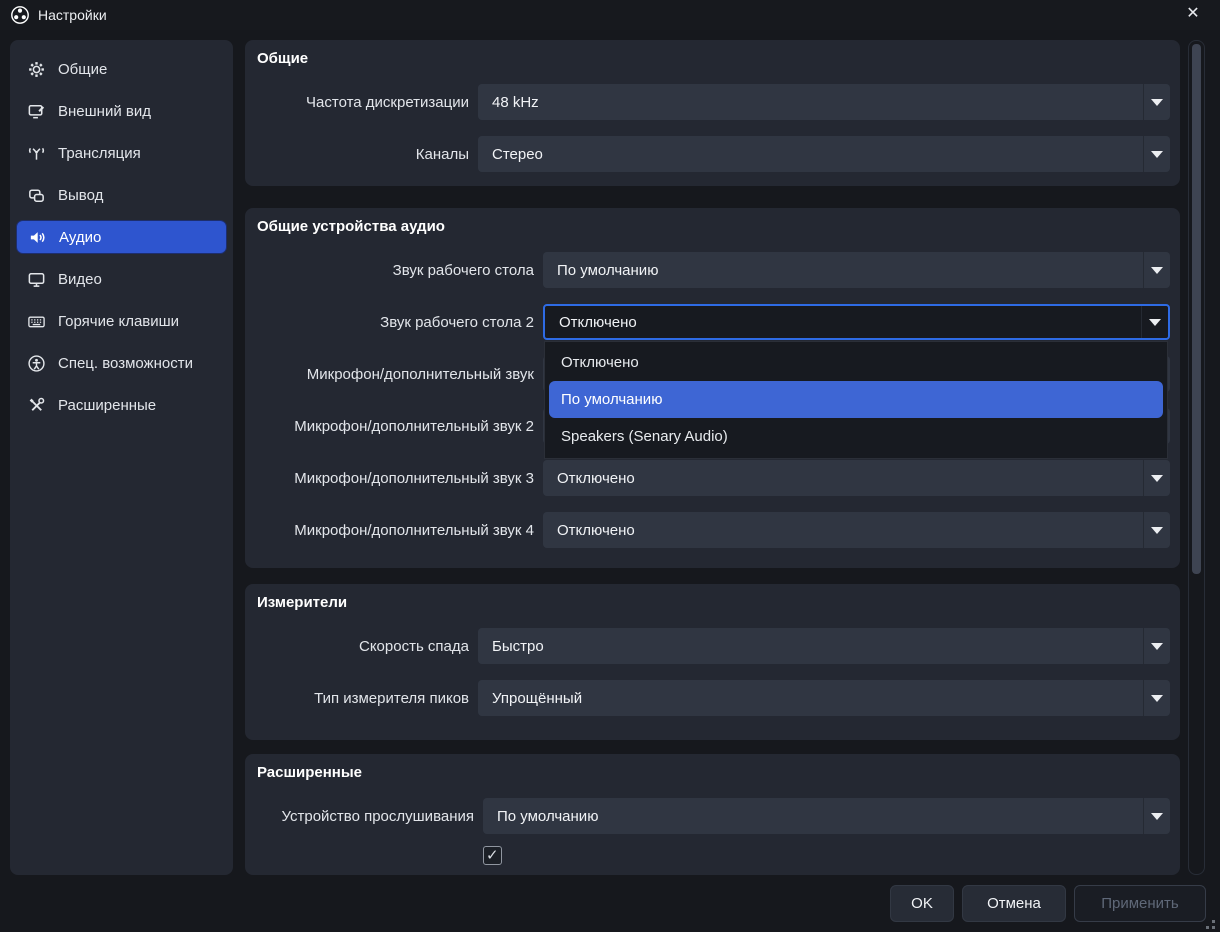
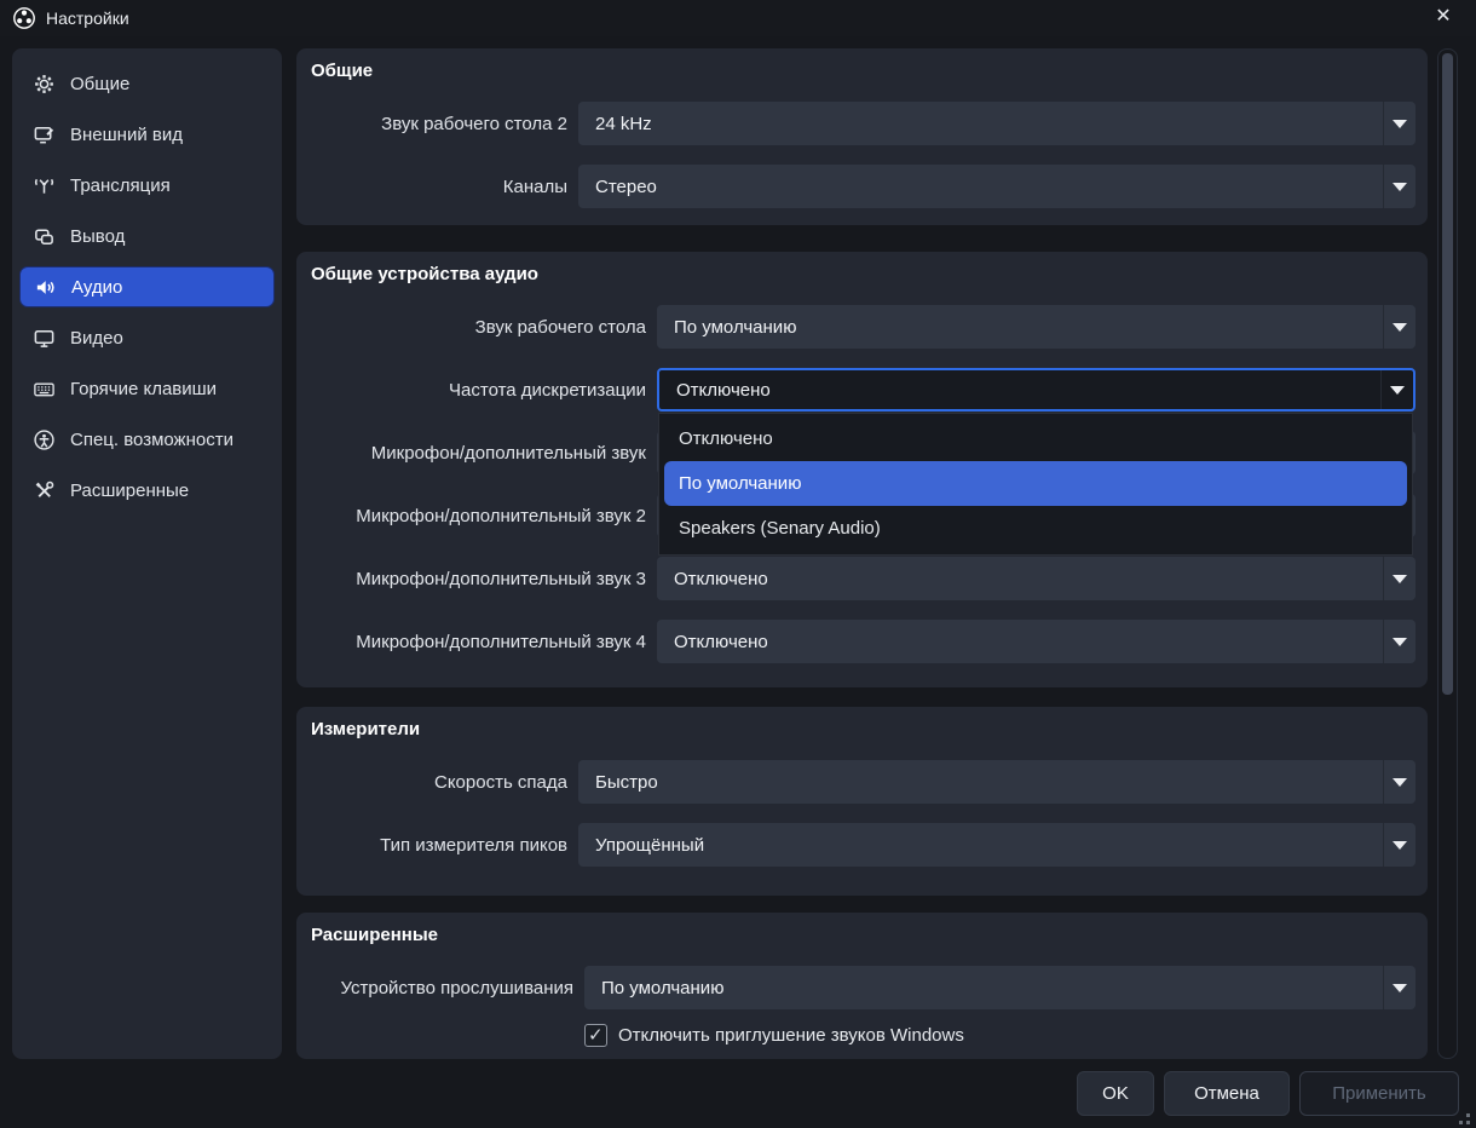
  Настройки
  ✕
  Общие
  Внешний вид
  Трансляция
  Вывод
  Аудио
  Видео
  Горячие клавиши
  Спец. возможности
  Расширенные
  Общие
- Частота дискретизации
+ Звук рабочего стола 2
- 48 kHz
+ 24 kHz
  Каналы
  Стерео
  Общие устройства аудио
  Звук рабочего стола
  По умолчанию
- Звук рабочего стола 2
+ Частота дискретизации
  Отключено
  Микрофон/дополнительный звук
  Микрофон/дополнительный звук 2
  Микрофон/дополнительный звук 3
  Отключено
  Микрофон/дополнительный звук 4
  Отключено
  Измерители
  Скорость спада
  Быстро
  Тип измерителя пиков
  Упрощённый
  Расширенные
  Устройство прослушивания
  По умолчанию
+ Отключить приглушение звуков Windows
  Отключено
  По умолчанию
  Speakers (Senary Audio)
  OK
  Отмена
  Применить
